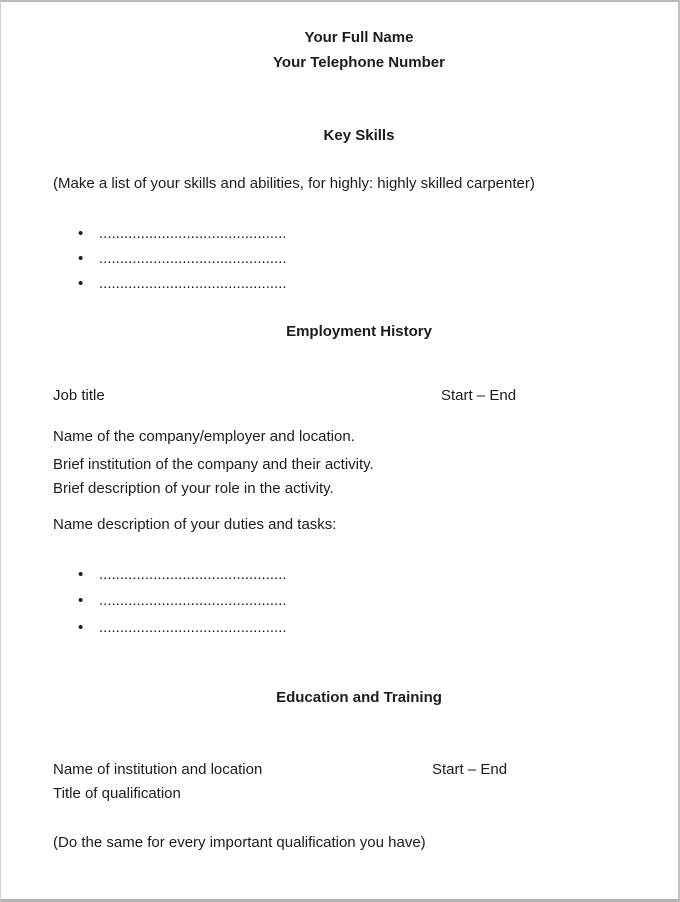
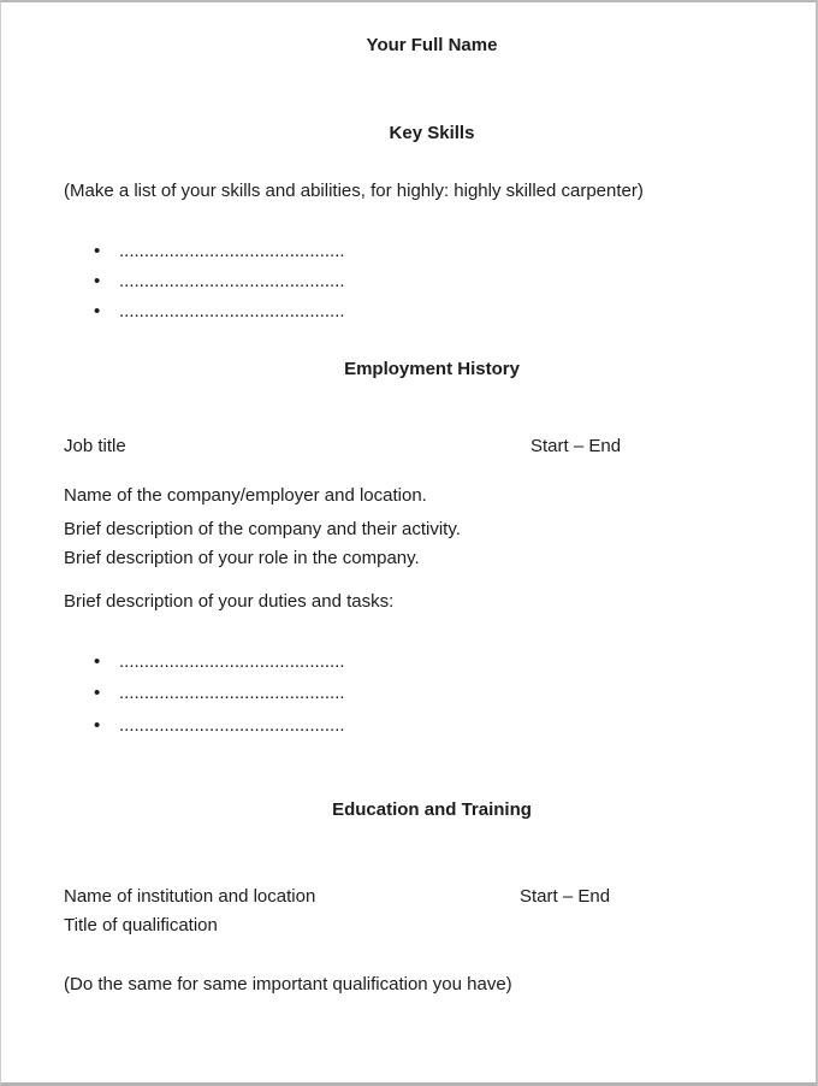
  Your Full Name
- Your Telephone Number
  Key Skills
  (Make a list of your skills and abilities, for highly: highly skilled carpenter)
  • .............................................
  • .............................................
  • .............................................
  Employment History
  Job title
  Start – End
  Name of the company/employer and location.
- Brief institution of the company and their activity.
+ Brief description of the company and their activity.
- Brief description of your role in the activity.
+ Brief description of your role in the company.
- Name description of your duties and tasks:
+ Brief description of your duties and tasks:
  • .............................................
  • .............................................
  • .............................................
  Education and Training
  Name of institution and location
  Start – End
  Title of qualification
- (Do the same for every important qualification you have)
+ (Do the same for same important qualification you have)
